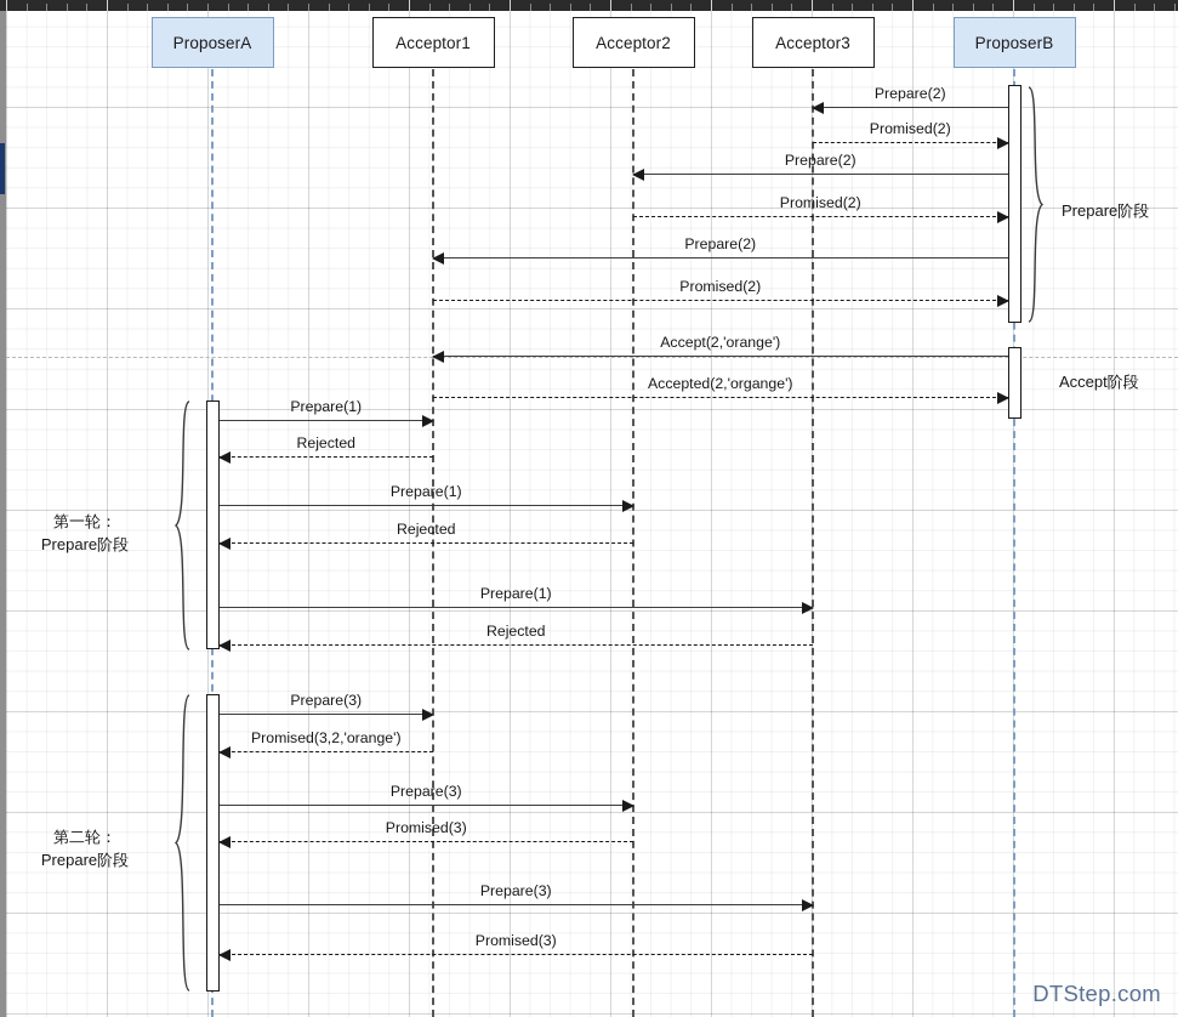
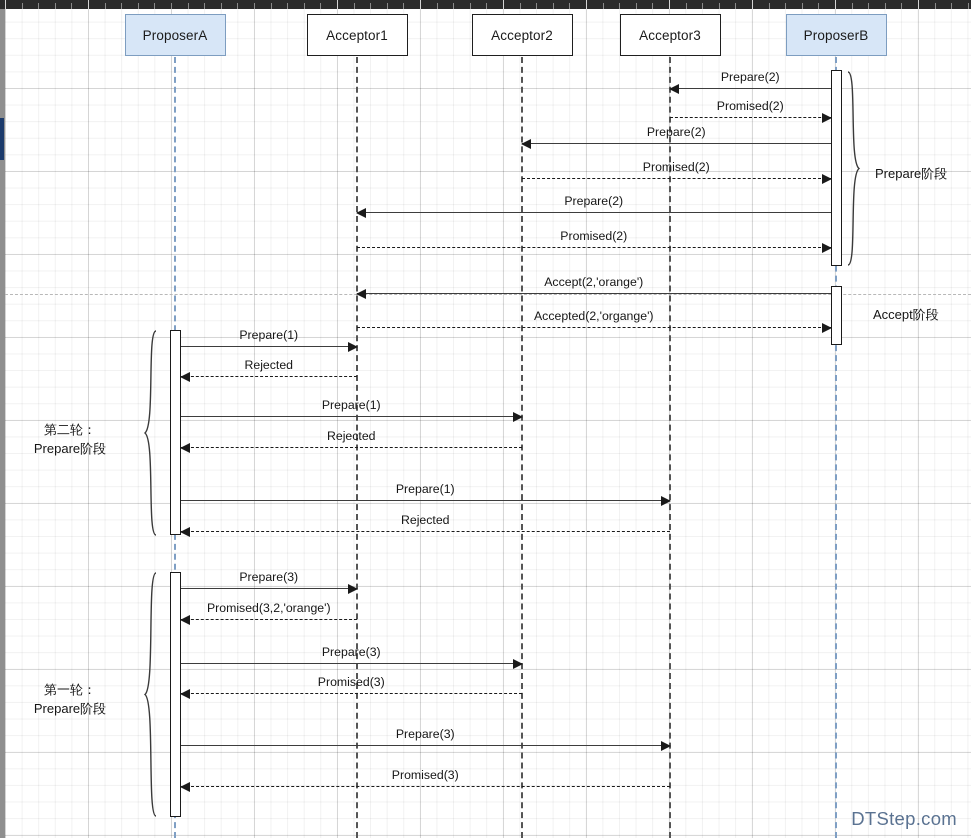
  ProposerA
  Acceptor1
  Acceptor2
  Acceptor3
  ProposerB
  Prepare(2)
  Promised(2)
  Prepare(2)
  Promised(2)
  Prepare(2)
  Promised(2)
  Accept(2,'orange')
  Accepted(2,'organge')
  Prepare(1)
  Rejected
  Prepare(1)
  Rejected
  Prepare(1)
  Rejected
  Prepare(3)
  Promised(3,2,'orange')
  Prepare(3)
  Promised(3)
  Prepare(3)
  Promised(3)
  Prepare阶段
  Accept阶段
- 第一轮：
+ 第二轮：
  Prepare阶段
- 第二轮：
+ 第一轮：
  Prepare阶段
  DTStep.com
